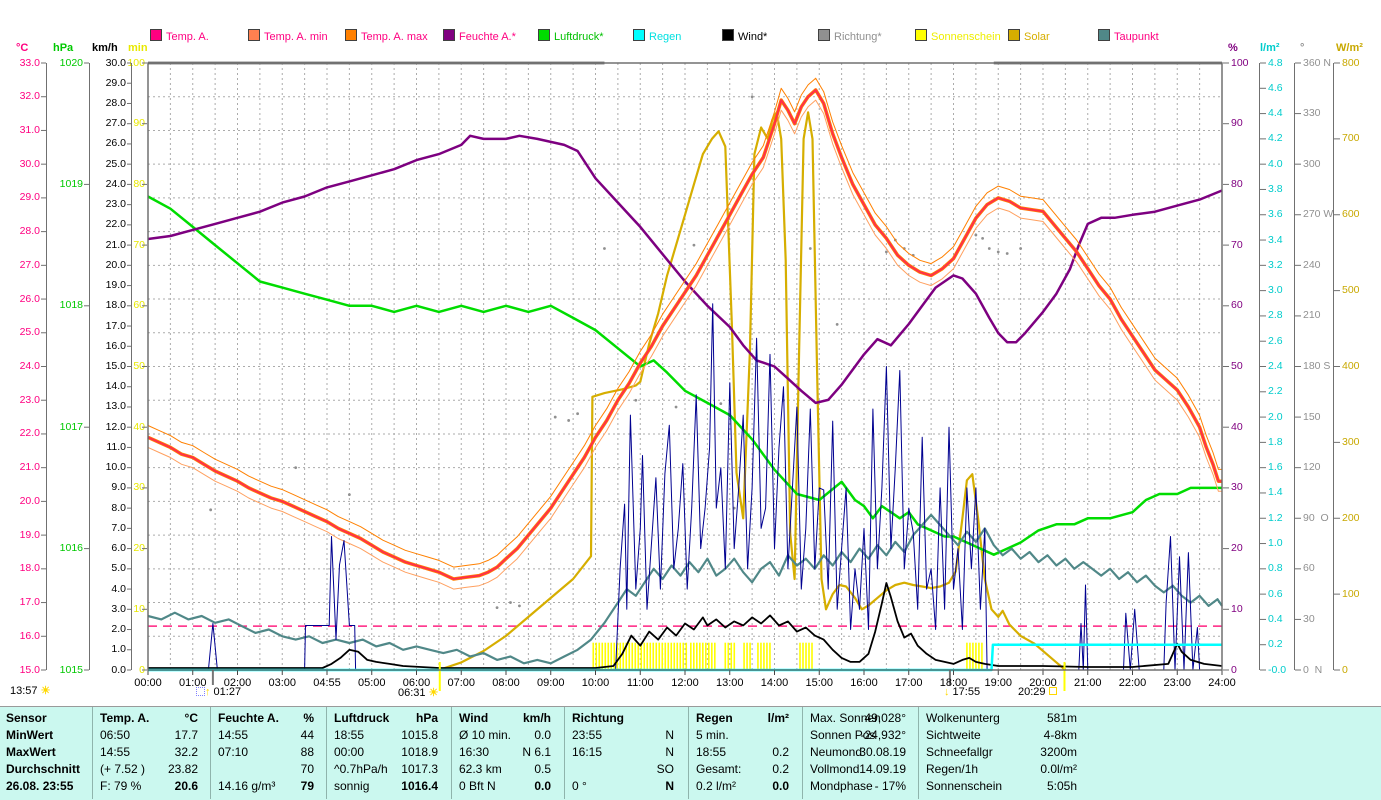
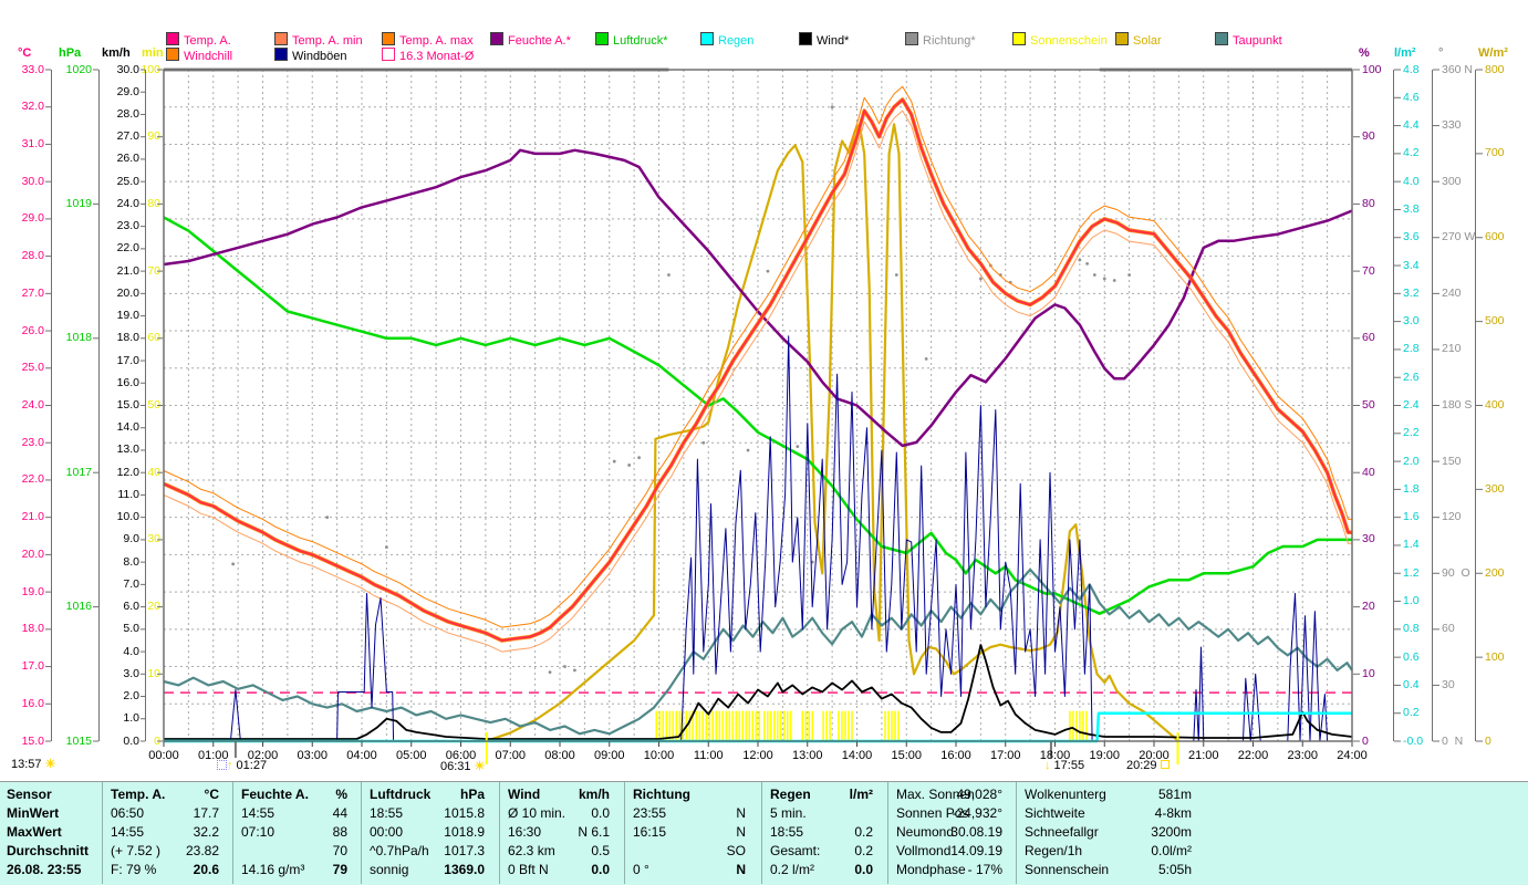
  Temp. A.
  Temp. A. min
  Temp. A. max
  Feuchte A.*
  Luftdruck*
  Regen
  Wind*
  Richtung*
  Sonnenschein
  Solar
  Taupunkt
+ Windchill
+ Windböen
+ 16.3 Monat-Ø
  °C
  hPa
  km/h
  min
  %
  l/m²
  °
  W/m²
  33.0
  32.0
  31.0
  30.0
  29.0
  28.0
  27.0
  26.0
  25.0
  24.0
  23.0
  22.0
  21.0
  20.0
  19.0
  18.0
  17.0
  16.0
  15.0
  1020
  1019
  1018
  1017
  1016
  1015
  30.0
  29.0
  28.0
  27.0
  26.0
  25.0
  24.0
  23.0
  22.0
  21.0
  20.0
  19.0
  18.0
  17.0
  16.0
  15.0
  14.0
  13.0
  12.0
  11.0
  10.0
  9.0
  8.0
  7.0
  6.0
  5.0
  4.0
  3.0
  2.0
  1.0
  0.0
  90
  80
  70
  60
  40
  30
  20
  10
  100
  90
  80
  70
  60
  50
  40
  30
  20
  10
  0
  4.8
  4.6
  4.4
  4.2
  4.0
  3.8
  3.6
  3.4
  3.2
  3.0
  2.8
  2.6
  2.4
  2.2
  2.0
  1.8
  1.6
  1.4
  1.2
  1.0
  0.8
  0.6
  0.4
  0.2
  -0.0
  360 N
  330
  300
  270 W
  240
  210
  180 S
  150
  120
  90 O
  60
  30
  0 N
  800
  700
  600
  500
  400
  300
  200
  100
  0
  00:00
  01:00
  02:00
  03:00
- 04:55
+ 04:00
  05:00
  06:00
  07:00
  08:00
  09:00
  10:00
  11:00
  12:00
  13:00
  14:00
  15:00
  16:00
  17:00
  18:00
  19:00
  20:00
  21:00
  22:00
  23:00
  24:00
  13:57 ☀
  ↑ 01:27
  06:31 ☀
  ↓ 17:55
  20:29
  Sensor
  MinWert
  MaxWert
  Durchschnitt
  26.08. 23:55
  Temp. A.
  °C
  06:50
  17.7
  14:55
  32.2
  (+ 7.52 )
  23.82
  F: 79 %
  20.6
  Feuchte A.
  %
  14:55
  44
  07:10
  88
  70
  14.16 g/m³
  79
  Luftdruck
  hPa
  18:55
  1015.8
  00:00
  1018.9
  ^0.7hPa/h
  1017.3
  sonnig
- 1016.4
+ 1369.0
  Wind
  km/h
  Ø 10 min.
  0.0
  16:30
  N 6.1
  62.3 km
  0.5
  0 Bft N
  0.0
  Richtung
  23:55
  N
  16:15
  N
  SO
  0 °
  N
  Regen
  l/m²
  5 min.
  18:55
  0.2
  Gesamt:
  0.2
  0.2 l/m²
  0.0
  Max. Sonnen
  49,028°
  Sonnen Pos
  -24,932°
  Neumond
  30.08.19
  Vollmond
  14.09.19
  Mondphase
  - 17%
  Wolkenunterg
  581m
  Sichtweite
  4-8km
  Schneefallgr
  3200m
  Regen/1h
  0.0l/m²
  Sonnenschein
  5:05h
